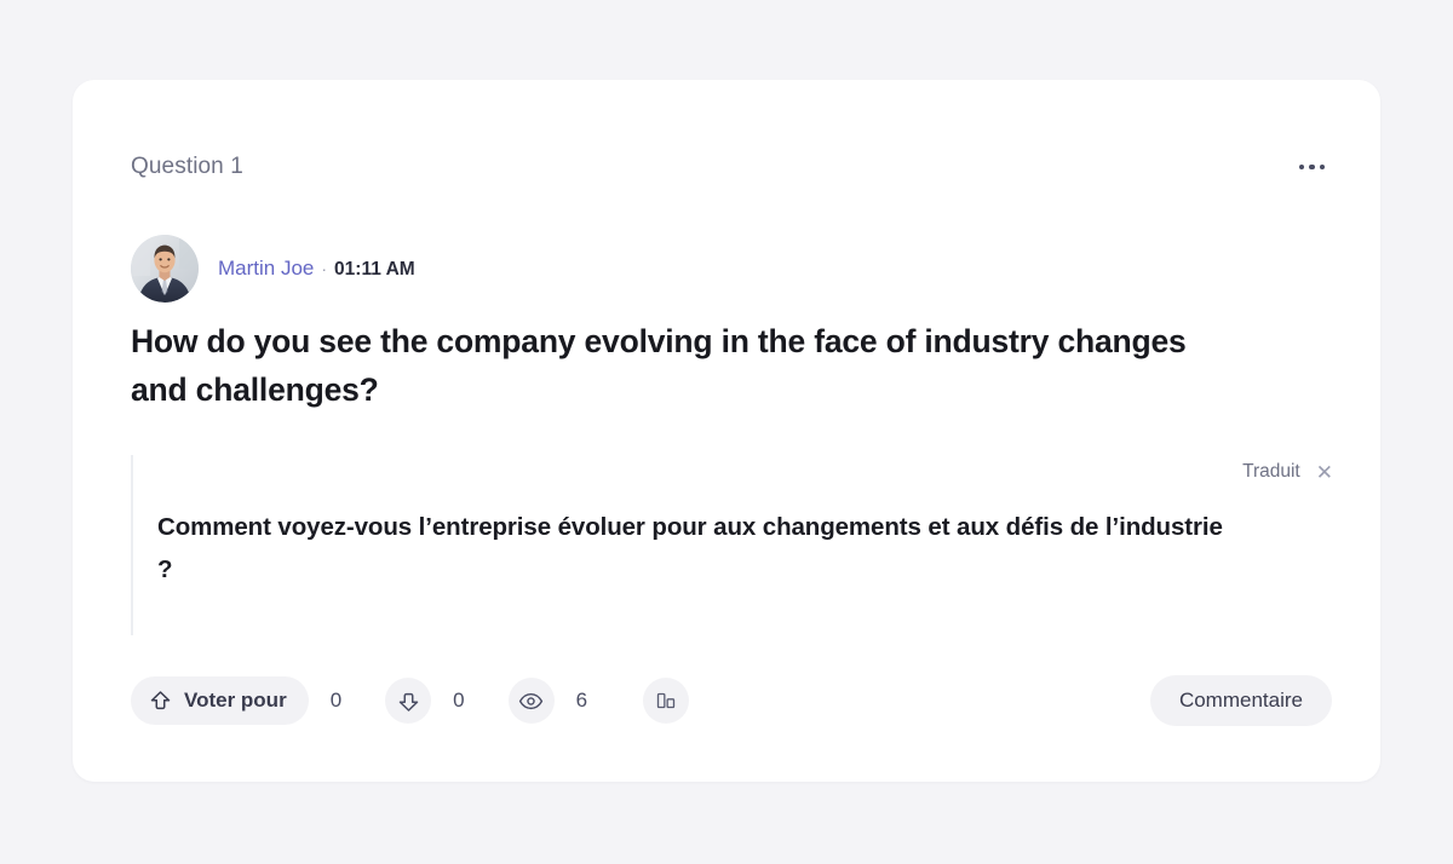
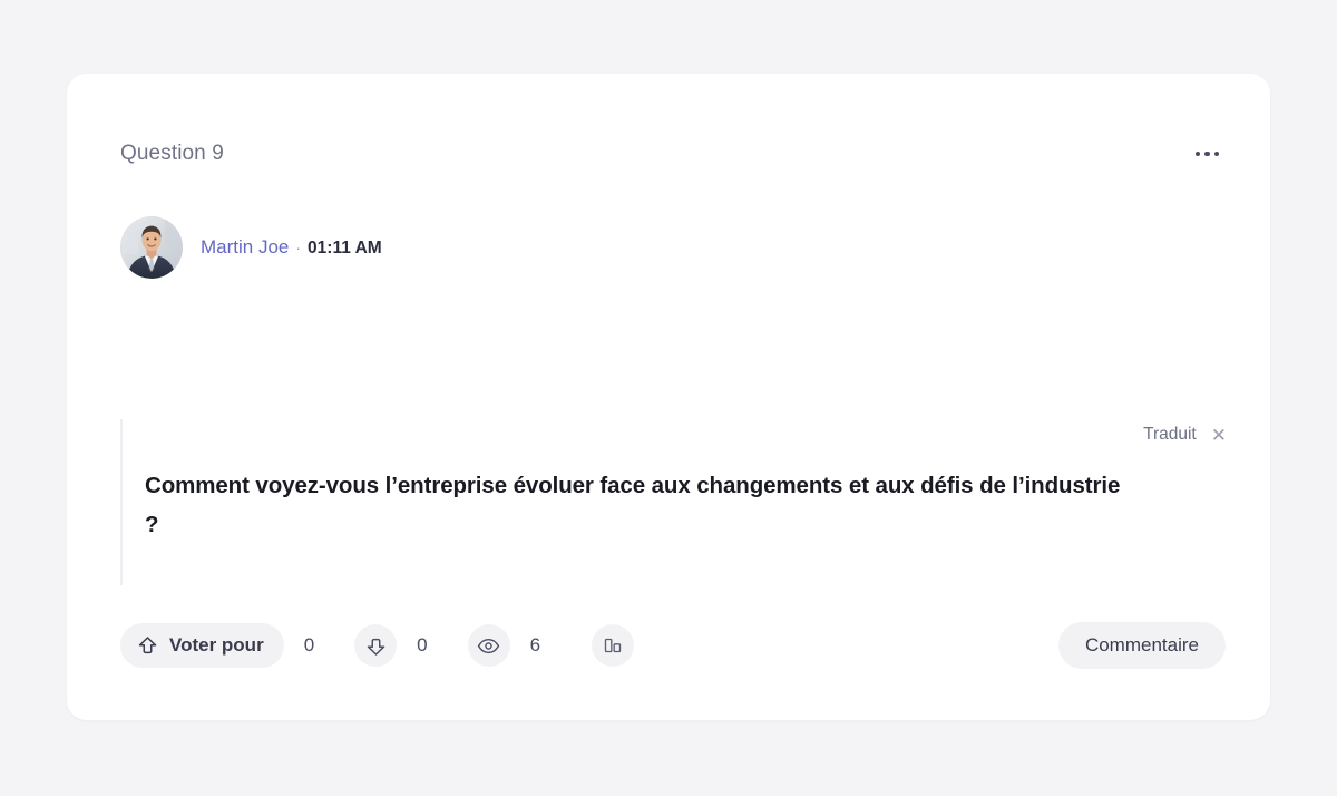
- Question 1
+ Question 9
  Martin Joe
  ·
  01:11 AM
- How do you see the company evolving in the face of industry changes and challenges?
  Traduit
  ✕
- Comment voyez-vous l’entreprise évoluer pour aux changements et aux défis de l’industrie ?
+ Comment voyez-vous l’entreprise évoluer face aux changements et aux défis de l’industrie ?
  Voter pour
  0
  0
  6
  Commentaire
